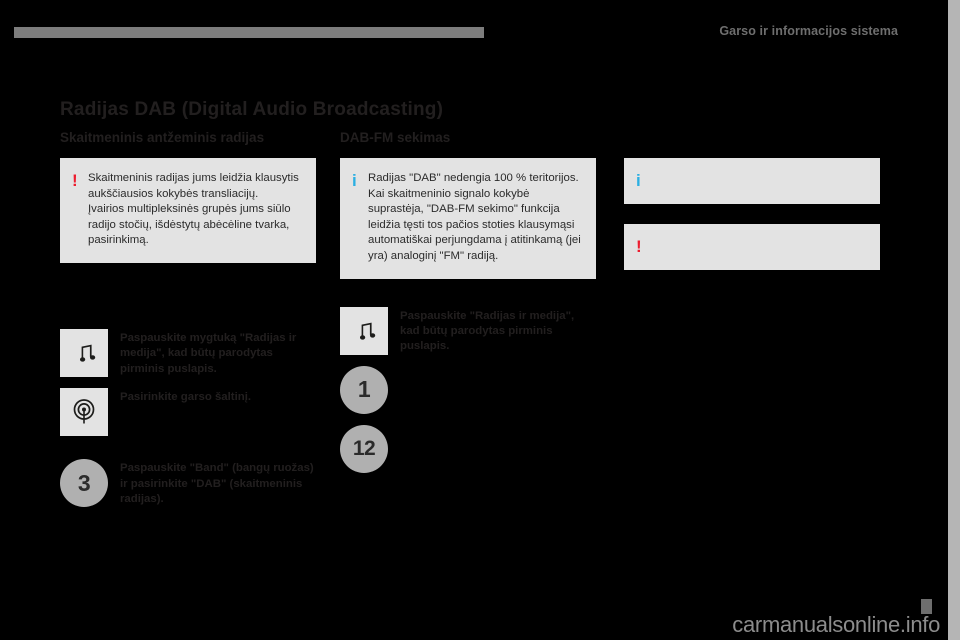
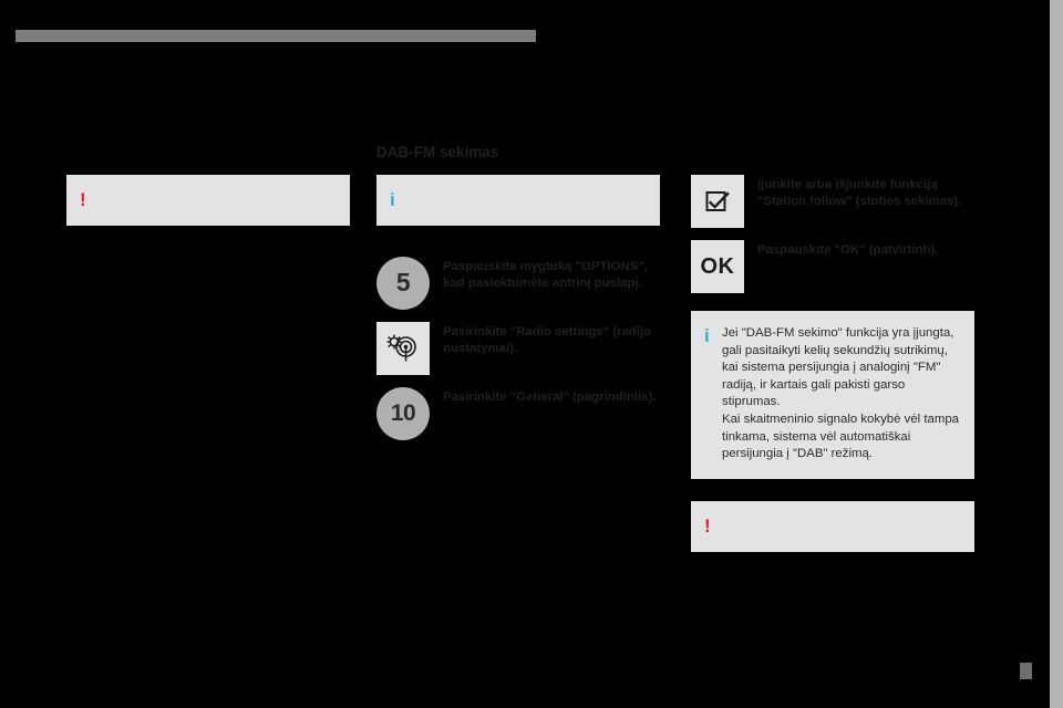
- Garso ir informacijos sistema
- Radijas DAB (Digital Audio Broadcasting)
- Skaitmeninis antžeminis radijas
  DAB-FM sekimas
  !
- Skaitmeninis radijas jums leidžia klausytis aukščiausios kokybės transliacijų.
- Įvairios multipleksinės grupės jums siūlo radijo stočių, išdėstytų abėcėline tvarka, pasirinkimą.
- Paspauskite mygtuką "Radijas ir medija", kad būtų parodytas pirminis puslapis.
- Pasirinkite garso šaltinį.
- 3
- Paspauskite "Band" (bangų ruožas) ir pasirinkite "DAB" (skaitmeninis radijas).
  i
- Radijas "DAB" nedengia 100 % teritorijos.
- Kai skaitmeninio signalo kokybė suprastėja, "DAB-FM sekimo" funkcija leidžia tęsti tos pačios stoties klausymąsi automatiškai perjungdama į atitinkamą (jei yra) analoginį "FM" radiją.
- Paspauskite "Radijas ir medija", kad būtų parodytas pirminis puslapis.
- 1
+ 5
+ Paspauskite mygtuką "OPTIONS", kad pasiektumėte antrinį puslapį.
+ Pasirinkite "Radio settings" (radijo nustatymai).
- 12
+ 10
+ Pasirinkite "General" (pagrindiniis).
+ Įjunkite arba išjunkite funkciją "Station follow" (stoties sekimas).
+ OK
+ Paspauskite "OK" (patvirtinti).
  i
+ Jei "DAB-FM sekimo" funkcija yra įjungta, gali pasitaikyti kelių sekundžių sutrikimų, kai sistema persijungia į analoginį "FM" radiją, ir kartais gali pakisti garso stiprumas.
+ Kai skaitmeninio signalo kokybė vėl tampa tinkama, sistema vėl automatiškai persijungia į "DAB" režimą.
  !
- carmanualsonline.info
